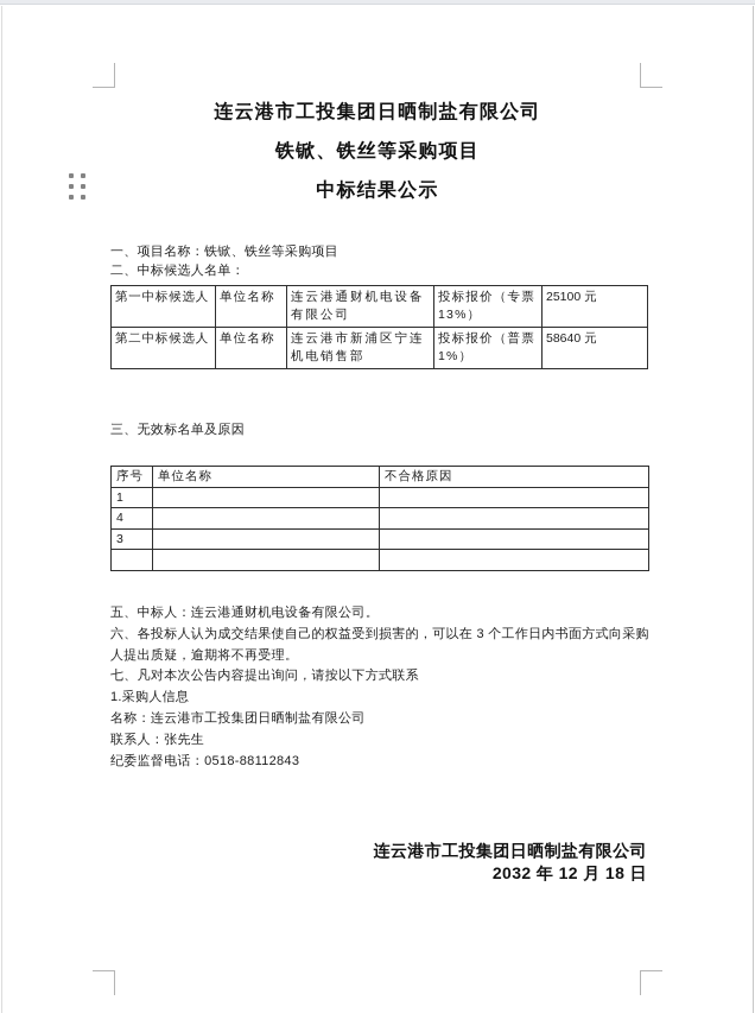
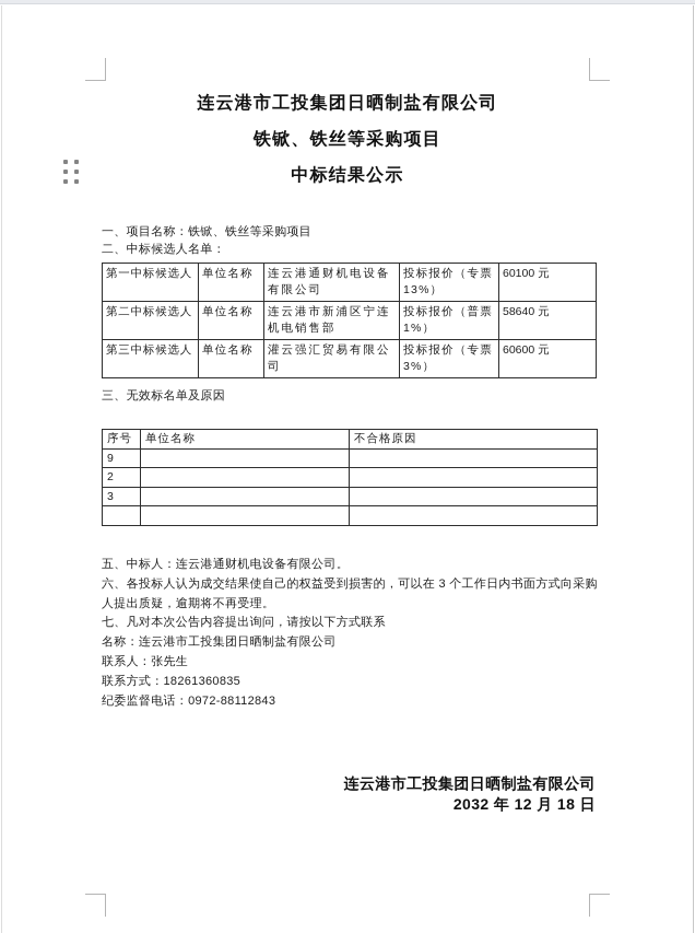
  连云港市工投集团日晒制盐有限公司
  铁锨、铁丝等采购项目
  中标结果公示
  一、项目名称：铁锨、铁丝等采购项目
  二、中标候选人名单：
- 第一中标候选人	单位名称	连云港通财机电设备有限公司	投标报价（专票13%）	25100 元
+ 第一中标候选人	单位名称	连云港通财机电设备有限公司	投标报价（专票13%）	60100 元
  第二中标候选人	单位名称	连云港市新浦区宁连机电销售部	投标报价（普票1%）	58640 元
+ 第三中标候选人	单位名称	灌云强汇贸易有限公司	投标报价（专票3%）	60600 元
  三、无效标名单及原因
  序号	单位名称	不合格原因
- 1
+ 9
- 4
+ 2
  3
  五、中标人：连云港通财机电设备有限公司。
  六、各投标人认为成交结果使自己的权益受到损害的，可以在 3 个工作日内书面方式向采购
  人提出质疑，逾期将不再受理。
  七、凡对本次公告内容提出询问，请按以下方式联系
- 1.采购人信息
  名称：连云港市工投集团日晒制盐有限公司
  联系人：张先生
+ 联系方式：18261360835
- 纪委监督电话：0518-88112843
+ 纪委监督电话：0972-88112843
  连云港市工投集团日晒制盐有限公司
  2032 年 12 月 18 日
